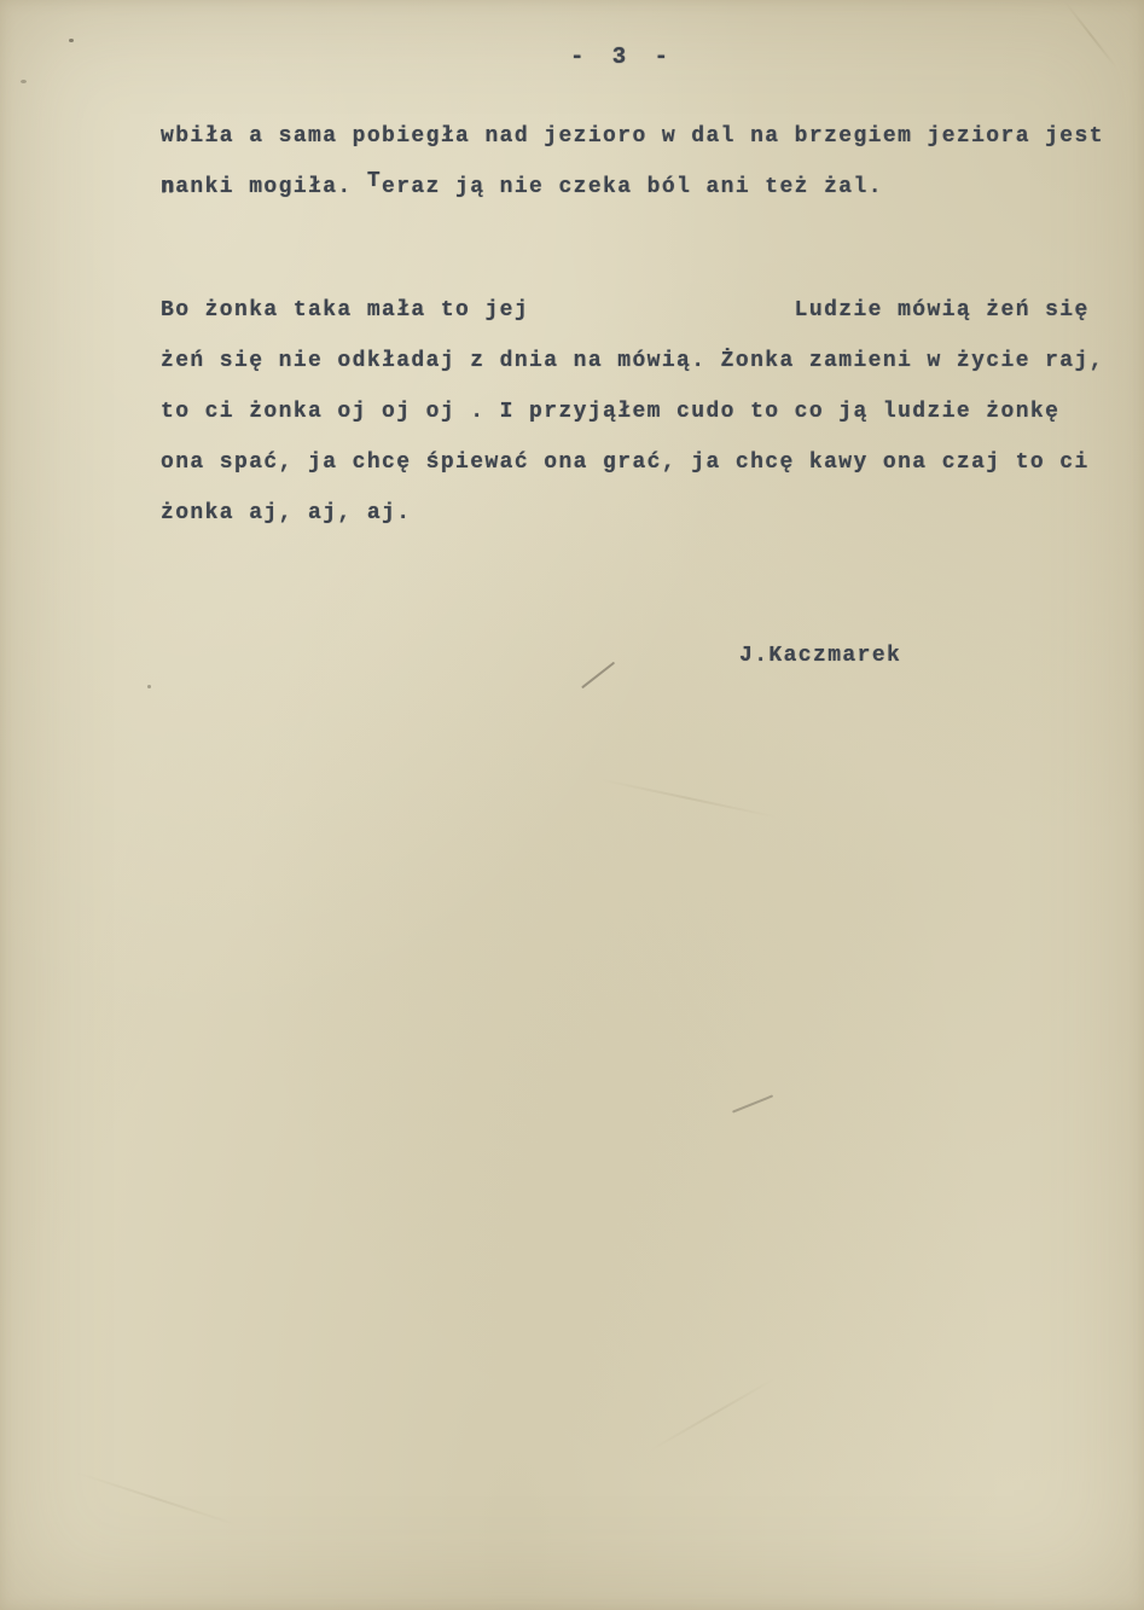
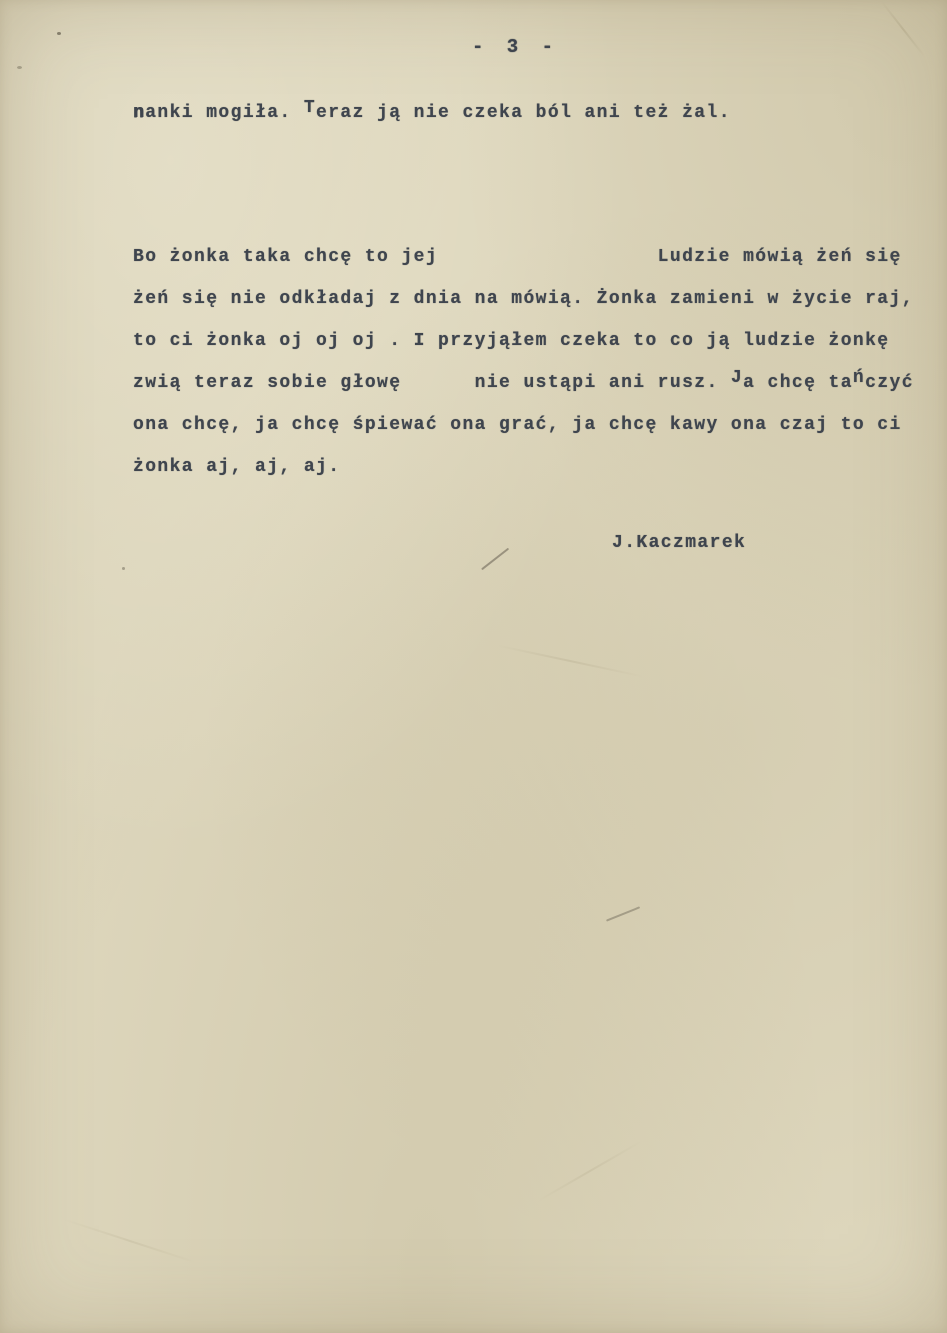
  - 3 -
- wbiła a sama pobiegła nad jezioro w dal na brzegiem jeziora jest
  nanki mogiła. Teraz ją nie czeka ból ani też żal.
- Bo żonka taka mała to jej Ludzie mówią żeń się
+ Bo żonka taka chcę to jej Ludzie mówią żeń się
  żeń się nie odkładaj z dnia na mówią. Żonka zamieni w życie raj,
- to ci żonka oj oj oj . I przyjąłem cudo to co ją ludzie żonkę
+ to ci żonka oj oj oj . I przyjąłem czeka to co ją ludzie żonkę
+ zwią teraz sobie głowę nie ustąpi ani rusz. Ja chcę tańczyć
- ona spać, ja chcę śpiewać ona grać, ja chcę kawy ona czaj to ci
+ ona chcę, ja chcę śpiewać ona grać, ja chcę kawy ona czaj to ci
  żonka aj, aj, aj.
  J.Kaczmarek
